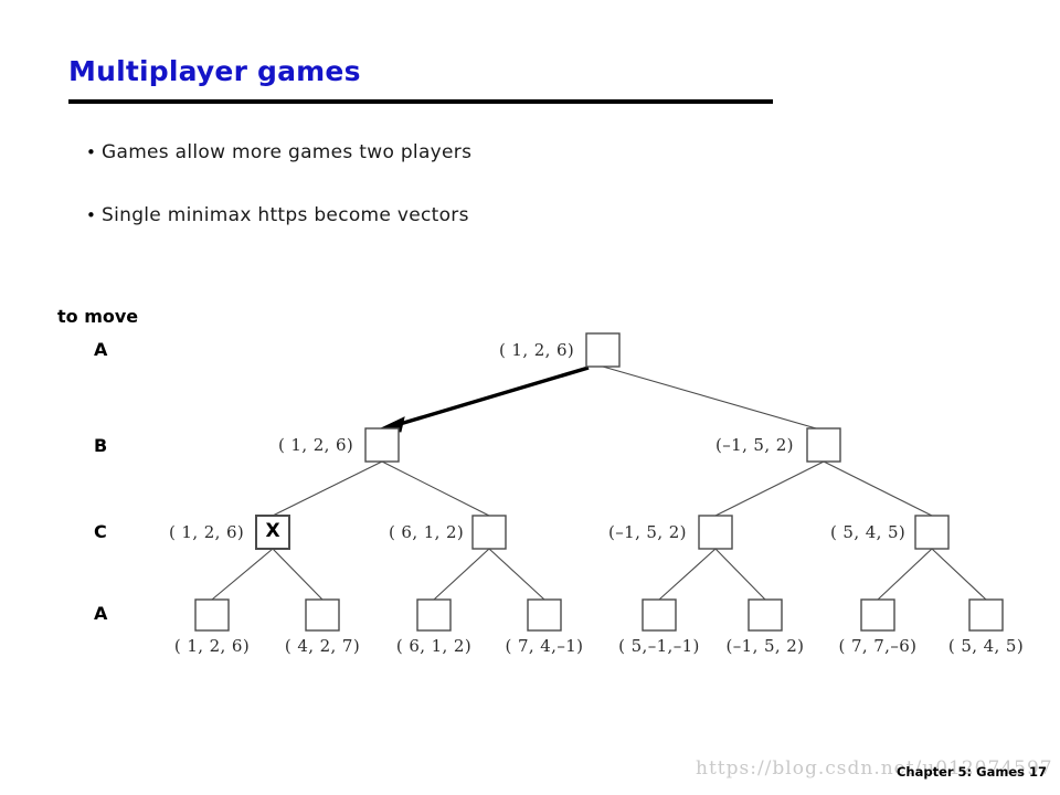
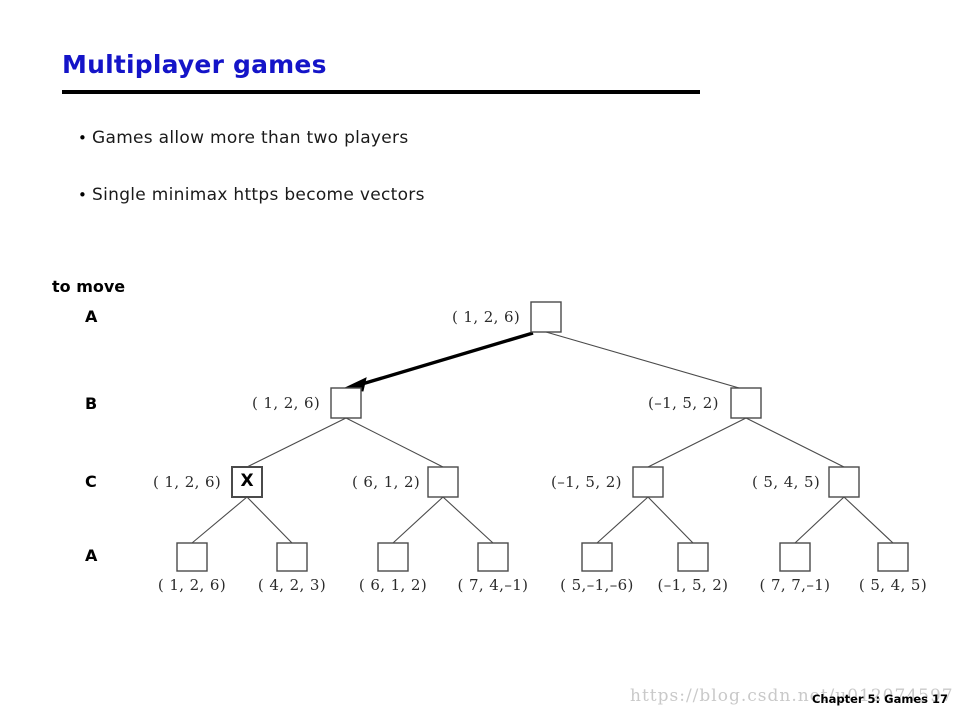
  Multiplayer games
  •
- Games allow more games two players
+ Games allow more than two players
  •
  Single minimax https become vectors
  to move
  A
  B
  C
  A
  ( 1, 2, 6)
  ( 1, 2, 6)
  (–1, 5, 2)
  ( 1, 2, 6)
  ( 6, 1, 2)
  (–1, 5, 2)
  ( 5, 4, 5)
  X
  ( 1, 2, 6)
- ( 4, 2, 7)
+ ( 4, 2, 3)
  ( 6, 1, 2)
  ( 7, 4,–1)
- ( 5,–1,–1)
+ ( 5,–1,–6)
  (–1, 5, 2)
- ( 7, 7,–6)
+ ( 7, 7,–1)
  ( 5, 4, 5)
  https://blog.csdn.net/u012074597
  Chapter 5: Games 17
